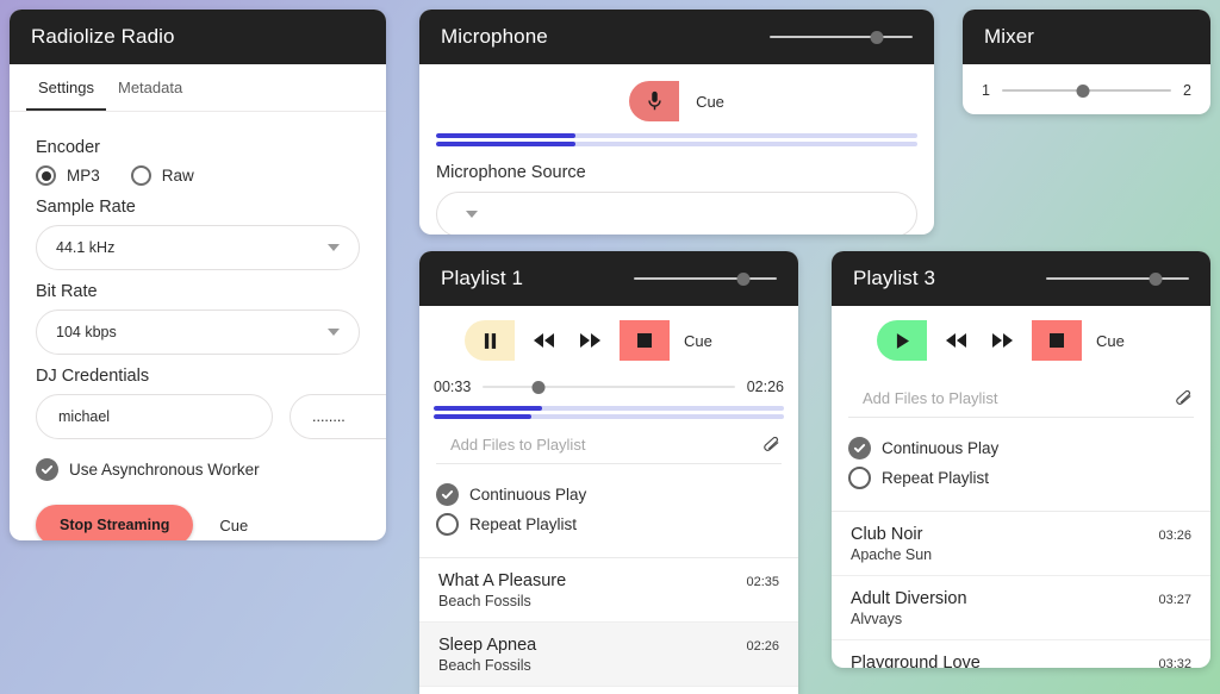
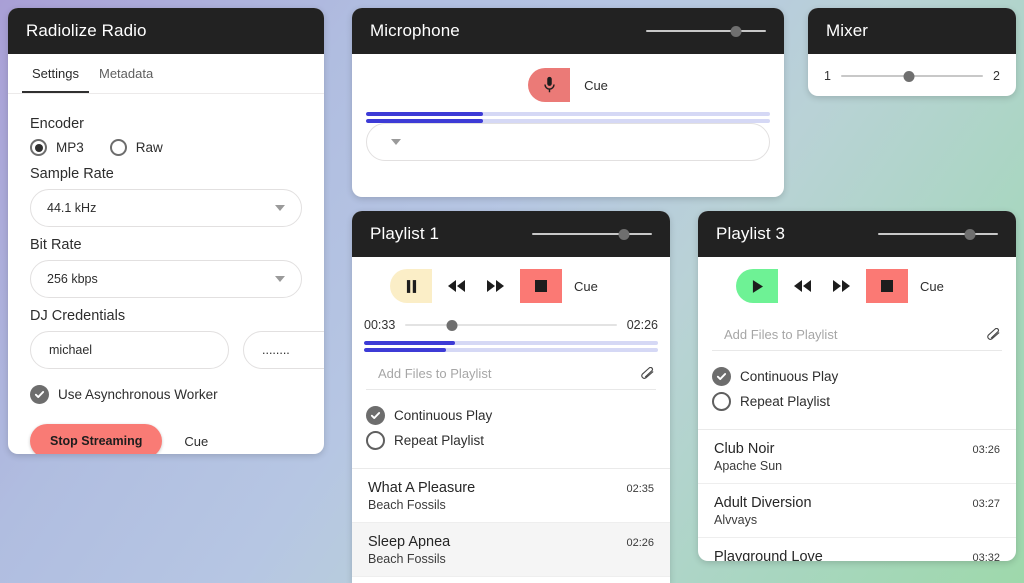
  Radiolize Radio
  Settings
  Metadata
  Encoder
  MP3
  Raw
  Sample Rate
  44.1 kHz
  Bit Rate
- 104 kbps
+ 256 kbps
  DJ Credentials
  michael
  ........
  Use Asynchronous Worker
  Stop Streaming
  Cue
  Microphone
  Cue
- Microphone Source
  Mixer
  1
  2
  Playlist 1
  Cue
  00:33
  02:26
  Add Files to Playlist
  Continuous Play
  Repeat Playlist
  What A Pleasure
  02:35
  Beach Fossils
  Sleep Apnea
  02:26
  Beach Fossils
  Playlist 3
  Cue
  Add Files to Playlist
  Continuous Play
  Repeat Playlist
  Club Noir
  03:26
  Apache Sun
  Adult Diversion
  03:27
  Alvvays
  Playground Love
  03:32
